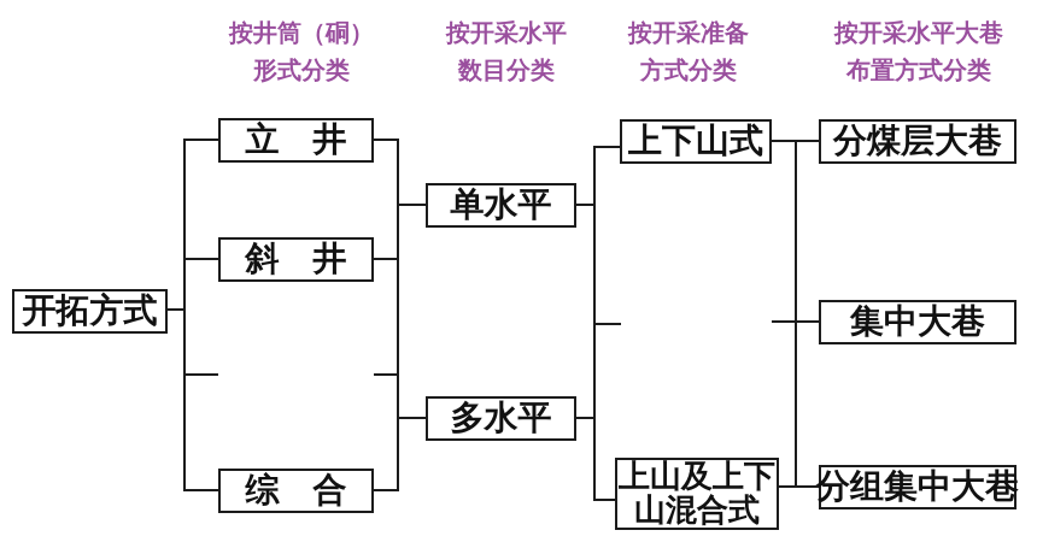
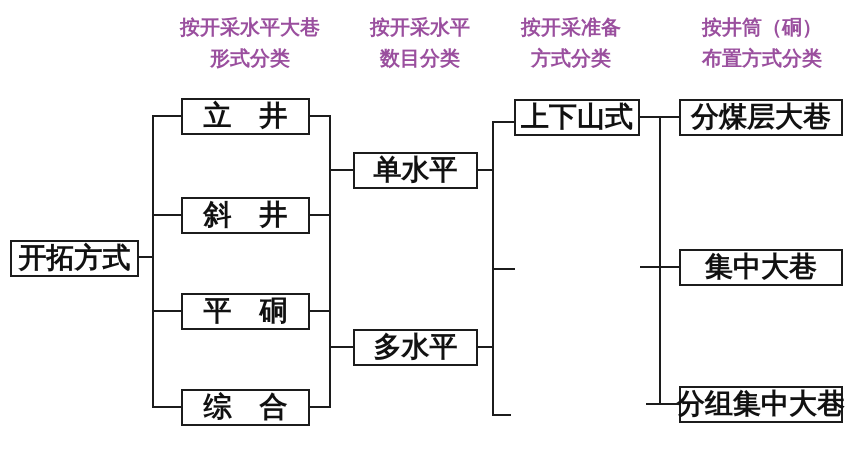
- 按井筒（硐）
+ 按开采水平大巷
  形式分类
  按开采水平
  数目分类
  按开采准备
  方式分类
- 按开采水平大巷
+ 按井筒（硐）
  布置方式分类
  开拓方式
  立 井
  斜 井
+ 平 硐
  综 合
  单水平
  多水平
  上下山式
- 上山及上下
- 山混合式
  分煤层大巷
  集中大巷
  分组集中大巷
